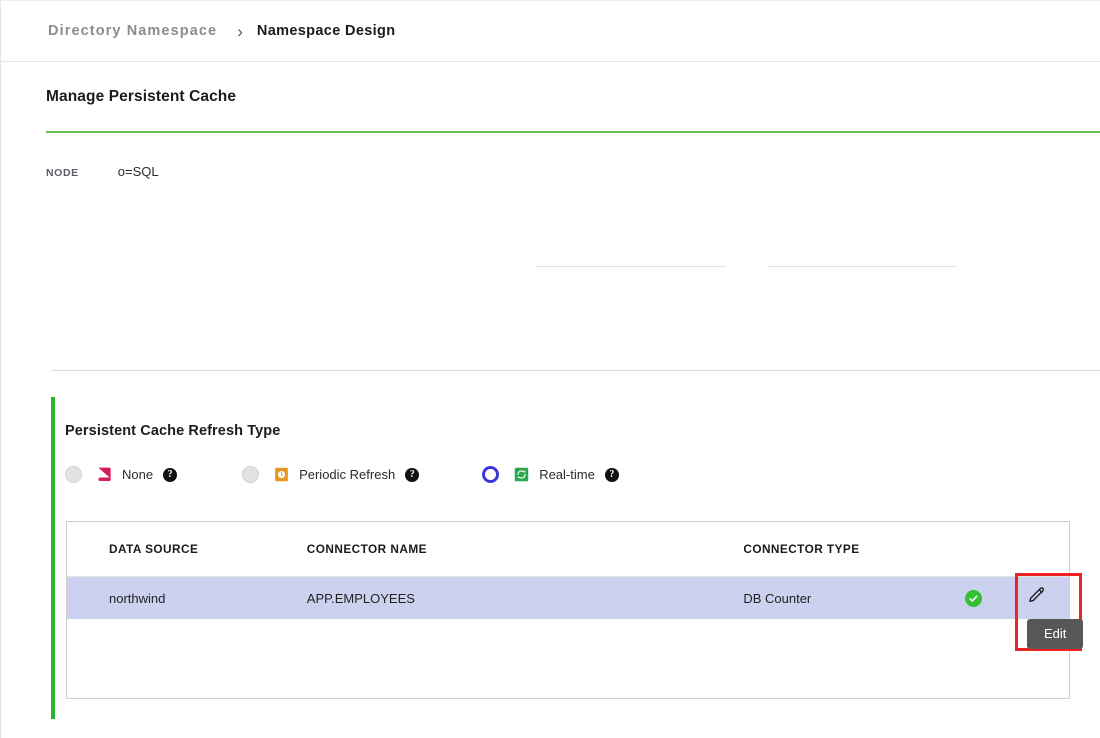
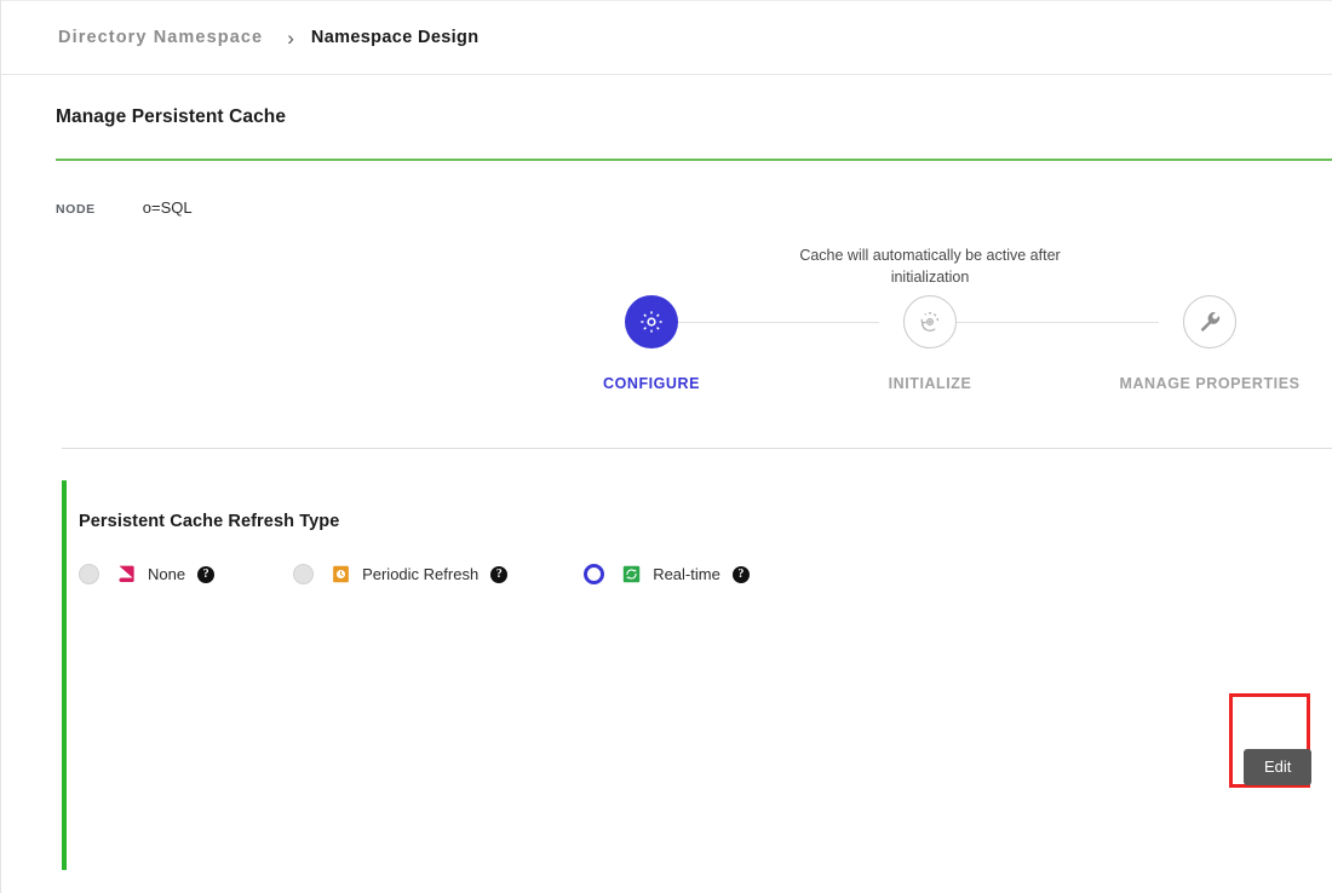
  Directory Namespace
  ›
  Namespace Design
  Manage Persistent Cache
  NODE
  o=SQL
+ Cache will automatically be active after initialization
+ CONFIGURE
+ INITIALIZE
+ MANAGE PROPERTIES
  Persistent Cache Refresh Type
  None
  ?
  Periodic Refresh
  ?
  Real-time
  ?
- DATA SOURCE
- CONNECTOR NAME
- CONNECTOR TYPE
- northwind
- APP.EMPLOYEES
- DB Counter
  Edit
